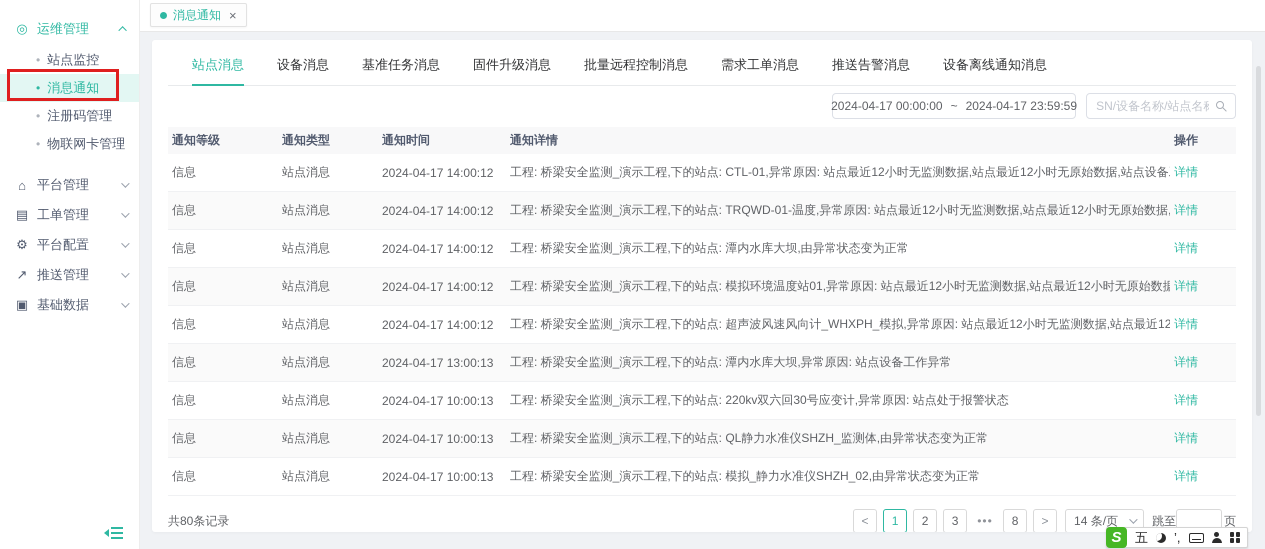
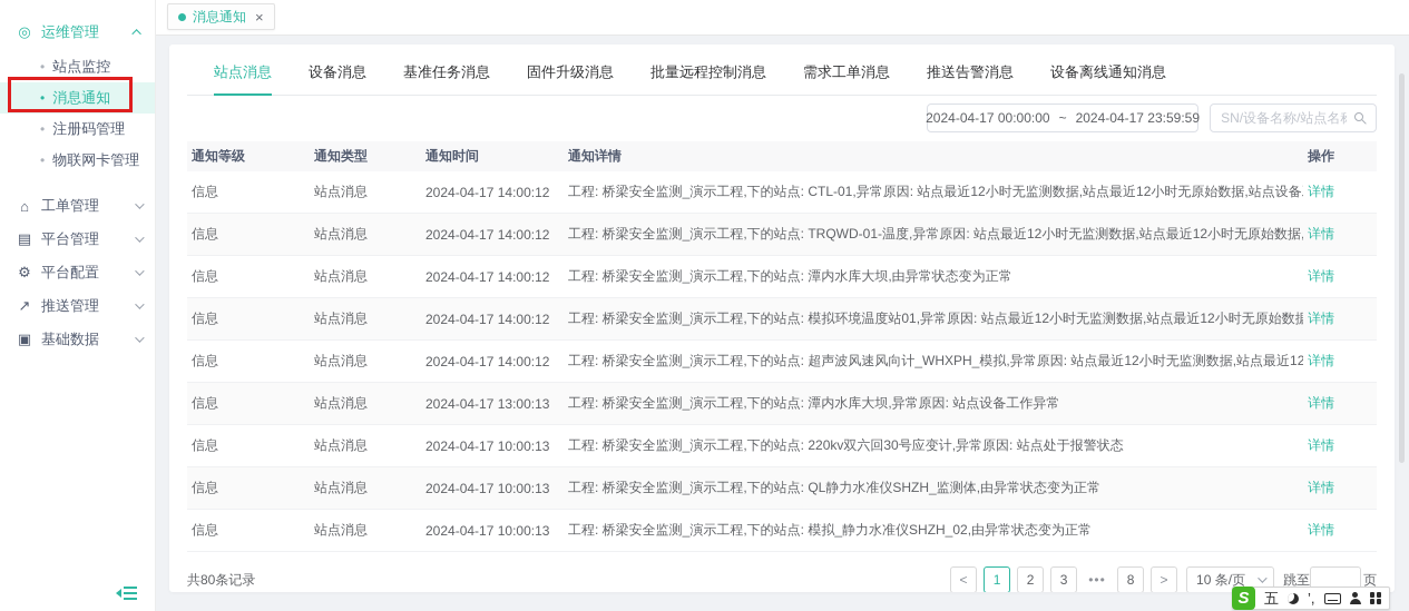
  ◎
  运维管理
  •
  站点监控
  •
  消息通知
  •
  注册码管理
  •
  物联网卡管理
  ⌂
- 平台管理
+ 工单管理
  ▤
- 工单管理
+ 平台管理
  ⚙
  平台配置
  ↗
  推送管理
  ▣
  基础数据
  消息通知
  ×
  站点消息
  设备消息
  基准任务消息
  固件升级消息
  批量远程控制消息
  需求工单消息
  推送告警消息
  设备离线通知消息
  2024-04-17 00:00:00
  ~
  2024-04-17 23:59:59
  SN/设备名称/站点名
  通知等级	通知类型	通知时间	通知详情	操作
  信息	站点消息	2024-04-17 14:00:12	工程: 桥梁安全监测_演示工程,下的站点: CTL-01,异常原因: 站点最近12小时无监测数据,站点最近12小时无原始数据,站点设备	详情
  信息	站点消息	2024-04-17 14:00:12	工程: 桥梁安全监测_演示工程,下的站点: TRQWD-01-温度,异常原因: 站点最近12小时无监测数据,站点最近12小时无原始数据,	详情
  信息	站点消息	2024-04-17 14:00:12	工程: 桥梁安全监测_演示工程,下的站点: 潭内水库大坝,由异常状态变为正常	详情
  信息	站点消息	2024-04-17 14:00:12	工程: 桥梁安全监测_演示工程,下的站点: 模拟环境温度站01,异常原因: 站点最近12小时无监测数据,站点最近12小时无原始数据	详情
  信息	站点消息	2024-04-17 14:00:12	工程: 桥梁安全监测_演示工程,下的站点: 超声波风速风向计_WHXPH_模拟,异常原因: 站点最近12小时无监测数据,站点最近12	详情
  信息	站点消息	2024-04-17 13:00:13	工程: 桥梁安全监测_演示工程,下的站点: 潭内水库大坝,异常原因: 站点设备工作异常	详情
  信息	站点消息	2024-04-17 10:00:13	工程: 桥梁安全监测_演示工程,下的站点: 220kv双六回30号应变计,异常原因: 站点处于报警状态	详情
  信息	站点消息	2024-04-17 10:00:13	工程: 桥梁安全监测_演示工程,下的站点: QL静力水准仪SHZH_监测体,由异常状态变为正常	详情
  信息	站点消息	2024-04-17 10:00:13	工程: 桥梁安全监测_演示工程,下的站点: 模拟_静力水准仪SHZH_02,由异常状态变为正常	详情
  共80条记录
  <
  1
  2
  3
  •••
  8
  >
- 14 条/页
+ 10 条/页
  跳至
  页
  S
  五
  ’,
